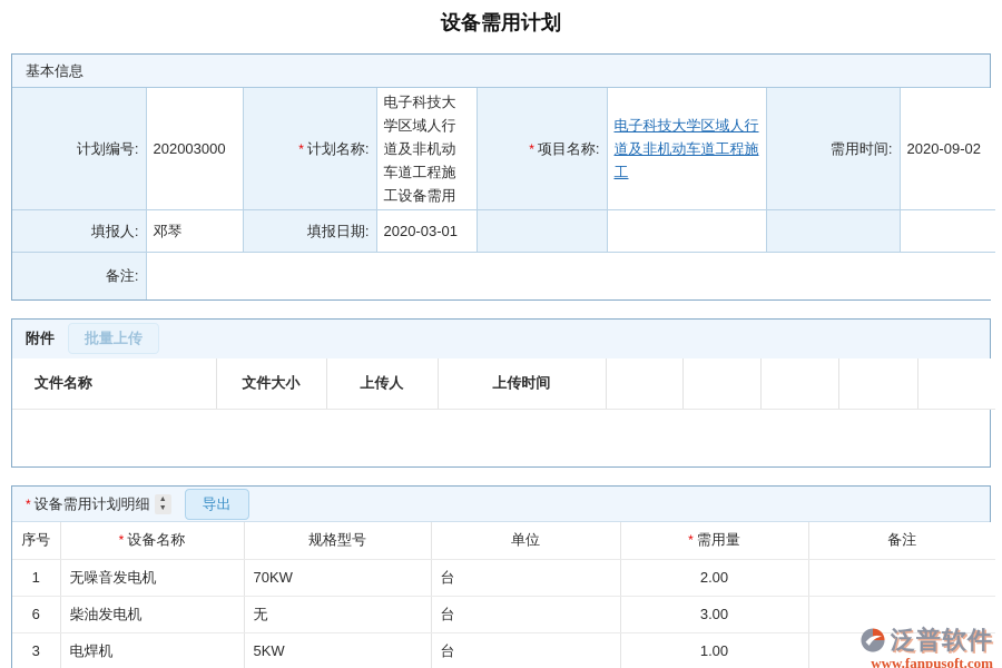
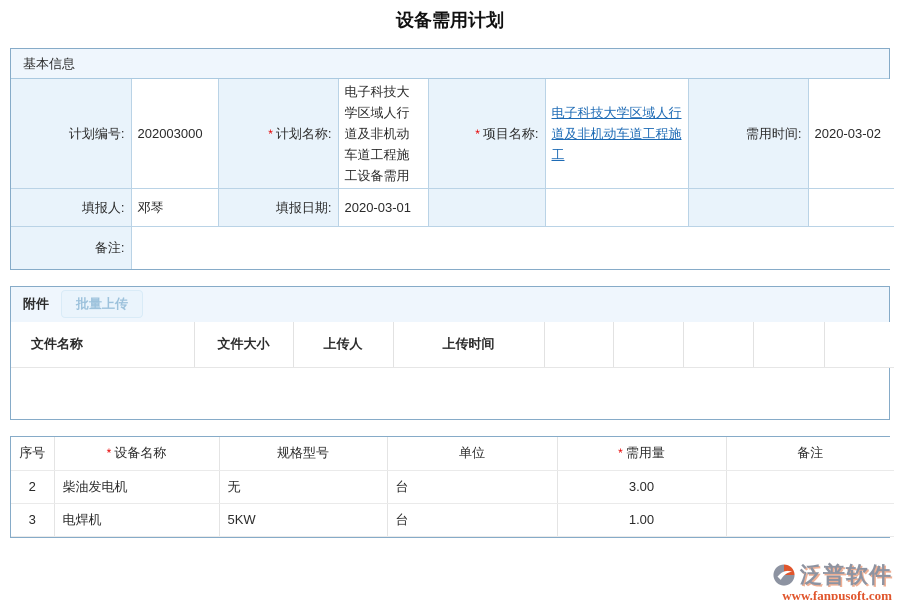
  设备需用计划
  基本信息
- 计划编号:	202003000	* 计划名称:	电子科技大学区域人行道及非机动车道工程施工设备需用	* 项目名称:	电子科技大学区域人行道及非机动车道工程施工	需用时间:	2020-09-02
+ 计划编号:	202003000	* 计划名称:	电子科技大学区域人行道及非机动车道工程施工设备需用	* 项目名称:	电子科技大学区域人行道及非机动车道工程施工	需用时间:	2020-03-02
  填报人:	邓琴	填报日期:	2020-03-01
  备注:
  附件
  批量上传
  文件名称	文件大小	上传人	上传时间
- *
- 设备需用计划明细
- 导出
  序号	* 设备名称	规格型号	单位	* 需用量	备注
- 1	无噪音发电机	70KW	台	2.00
- 6	柴油发电机	无	台	3.00
+ 2	柴油发电机	无	台	3.00
  3	电焊机	5KW	台	1.00
  泛普软件
  www.fanpusoft.com
